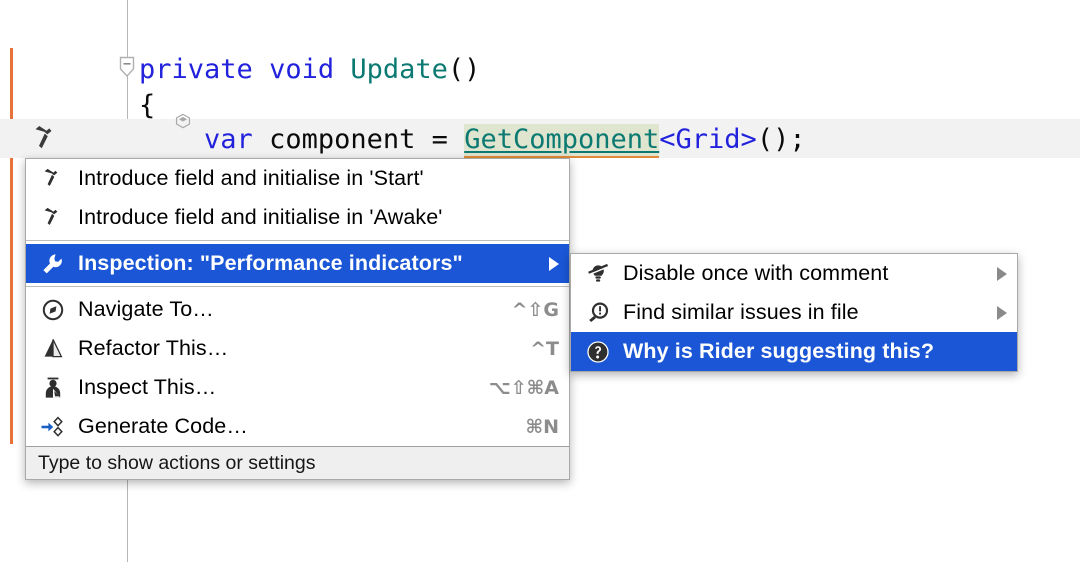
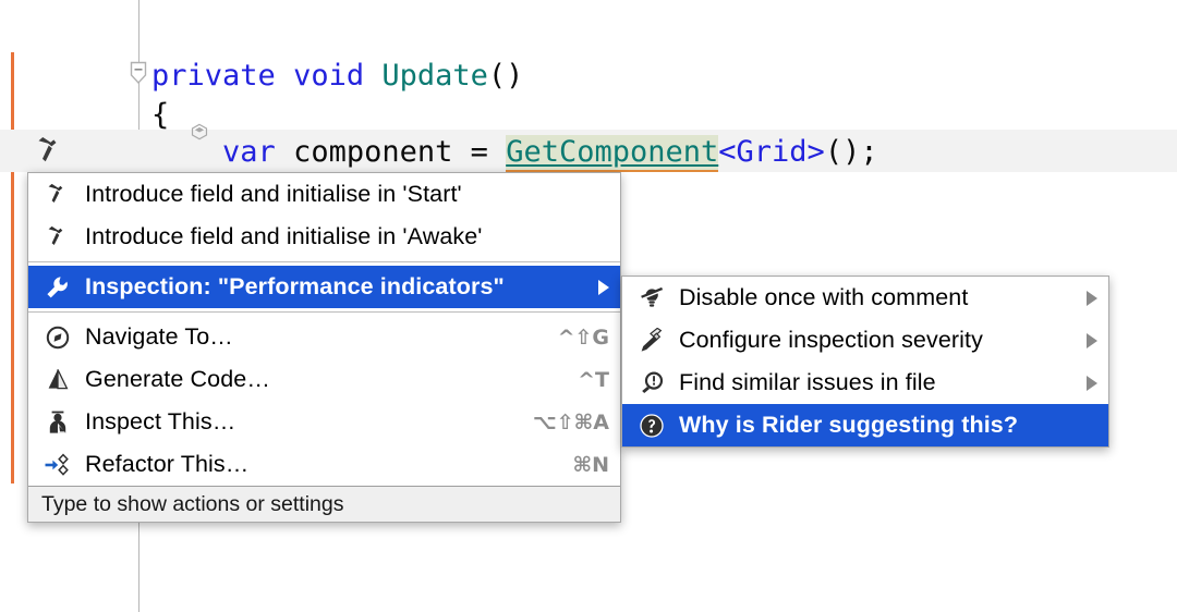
  private void Update()
  {
  var component = GetComponent<Grid>();
  Introduce field and initialise in 'Start'
  Introduce field and initialise in 'Awake'
  Inspection: "Performance indicators"
  Navigate To…
  ^⇧G
- Refactor This…
+ Generate Code…
  ^T
  Inspect This…
  ⌥⇧⌘A
- Generate Code…
+ Refactor This…
  ⌘N
  Type to show actions or settings
  Disable once with comment
+ Configure inspection severity
  Find similar issues in file
  Why is Rider suggesting this?
